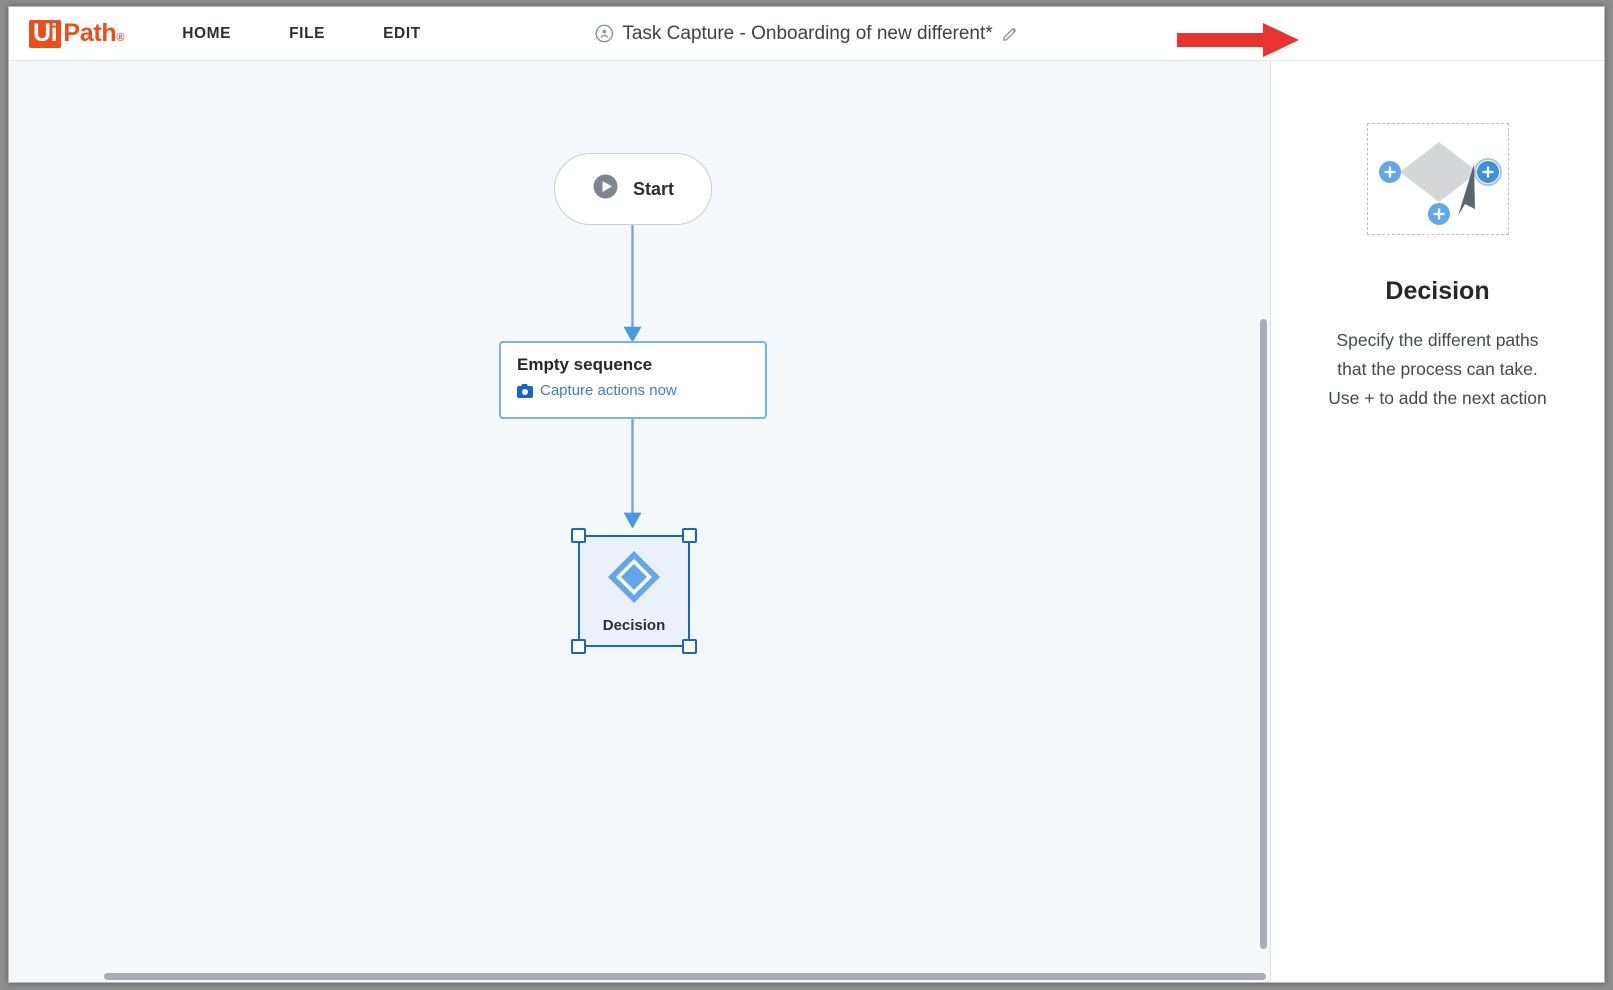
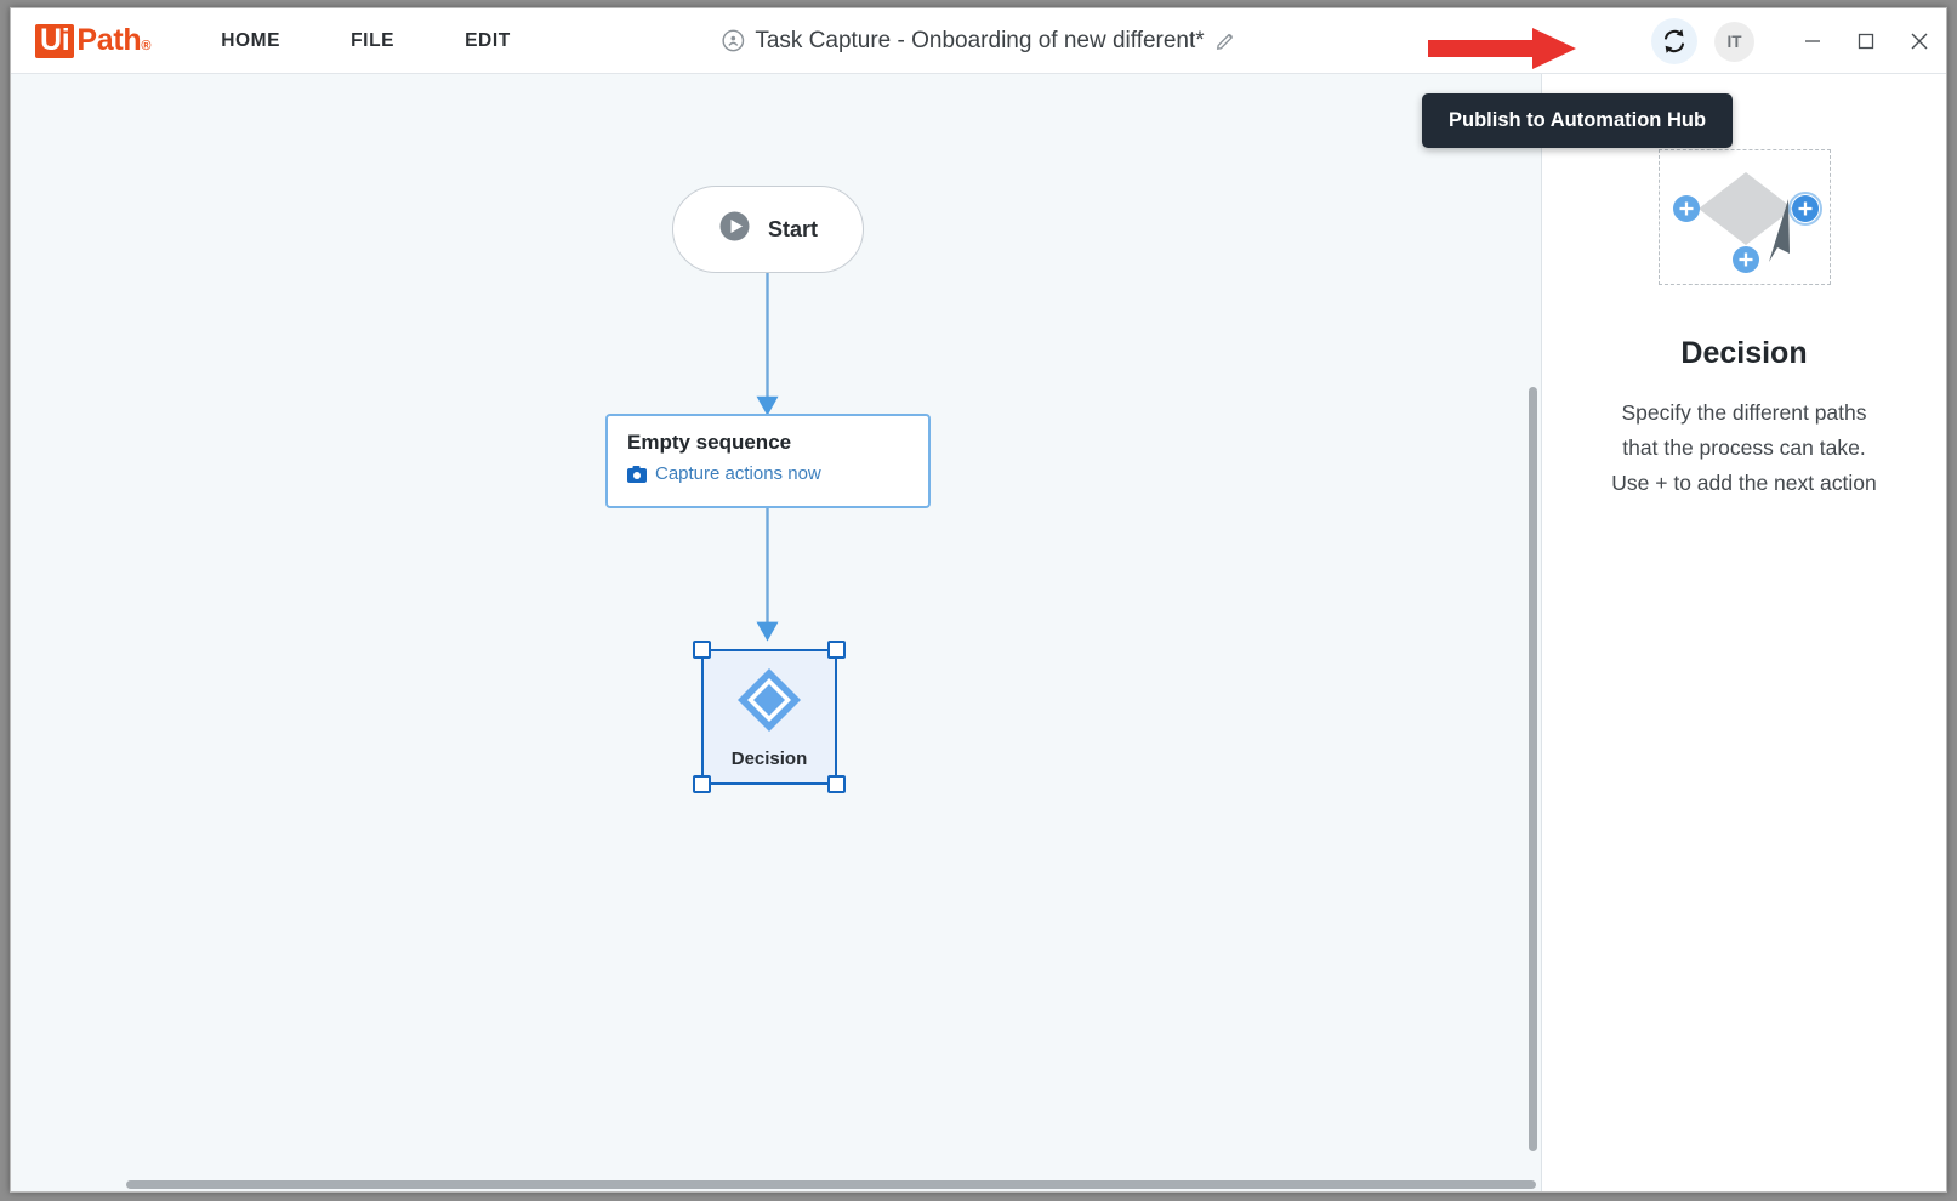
  Ui
  Path
  ®
  HOME
  FILE
  EDIT
  Task Capture - Onboarding of new different*
+ IT
+ Publish to Automation Hub
  Start
  Empty sequence
  Capture actions now
  Decision
  Decision
  Specify the different paths that the process can take. Use + to add the next action
